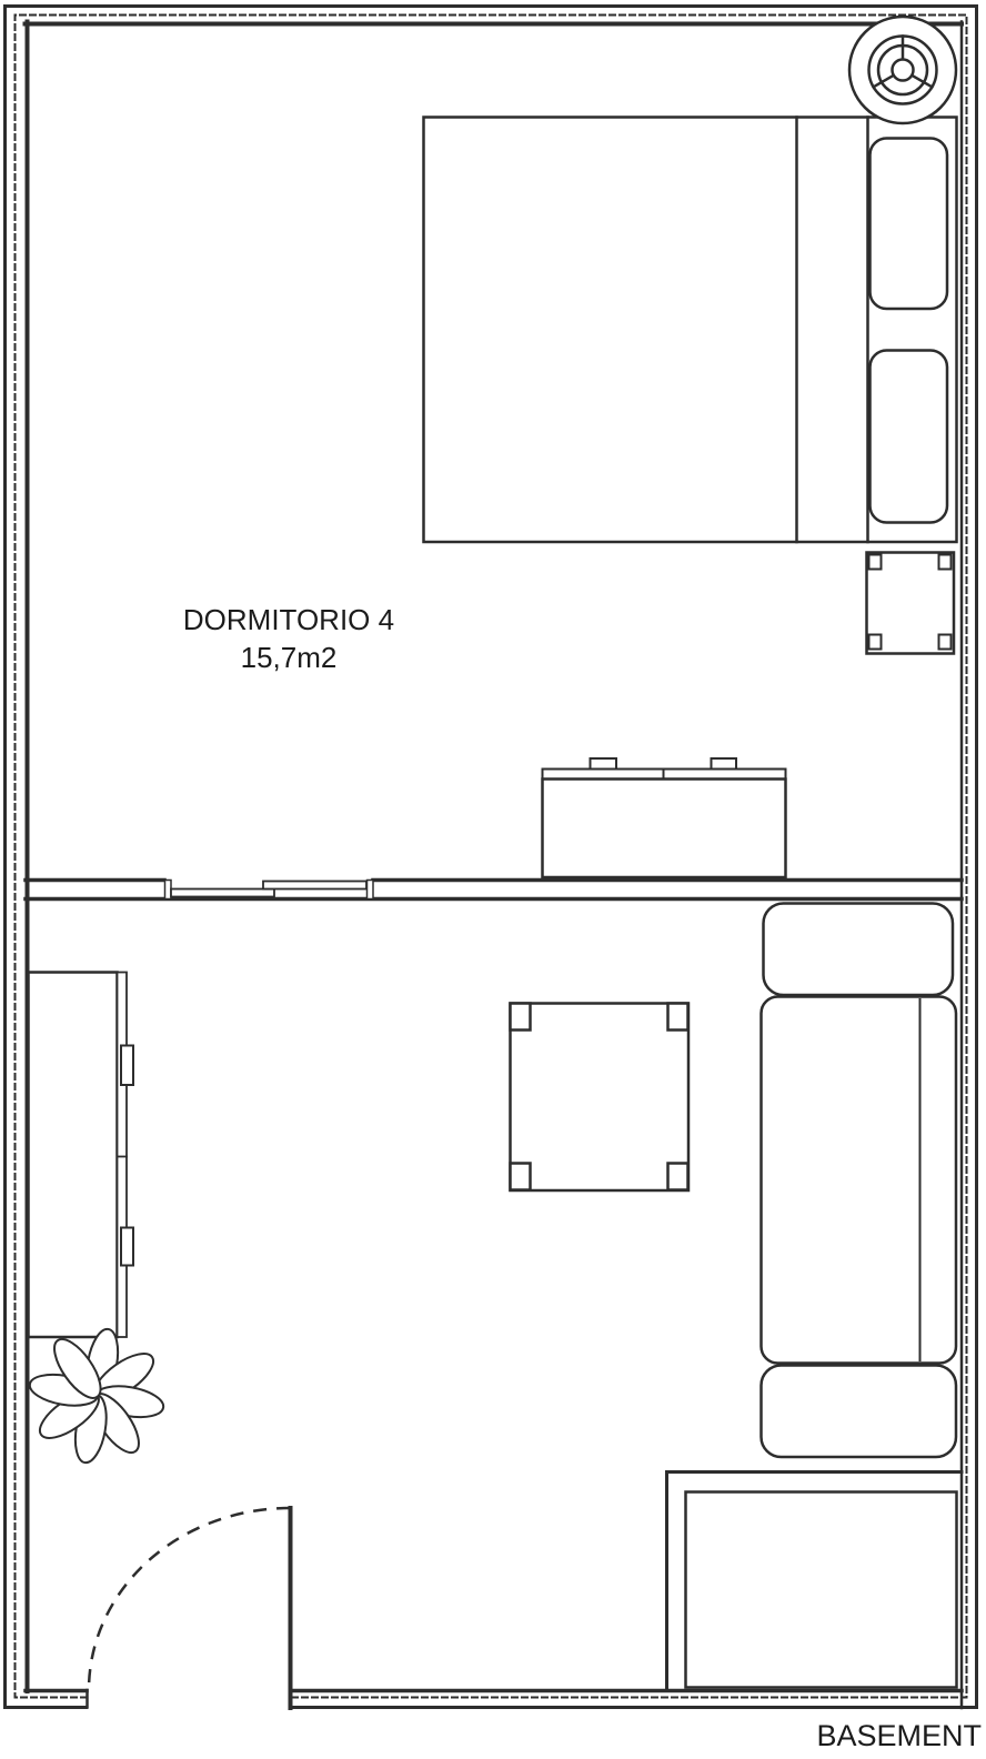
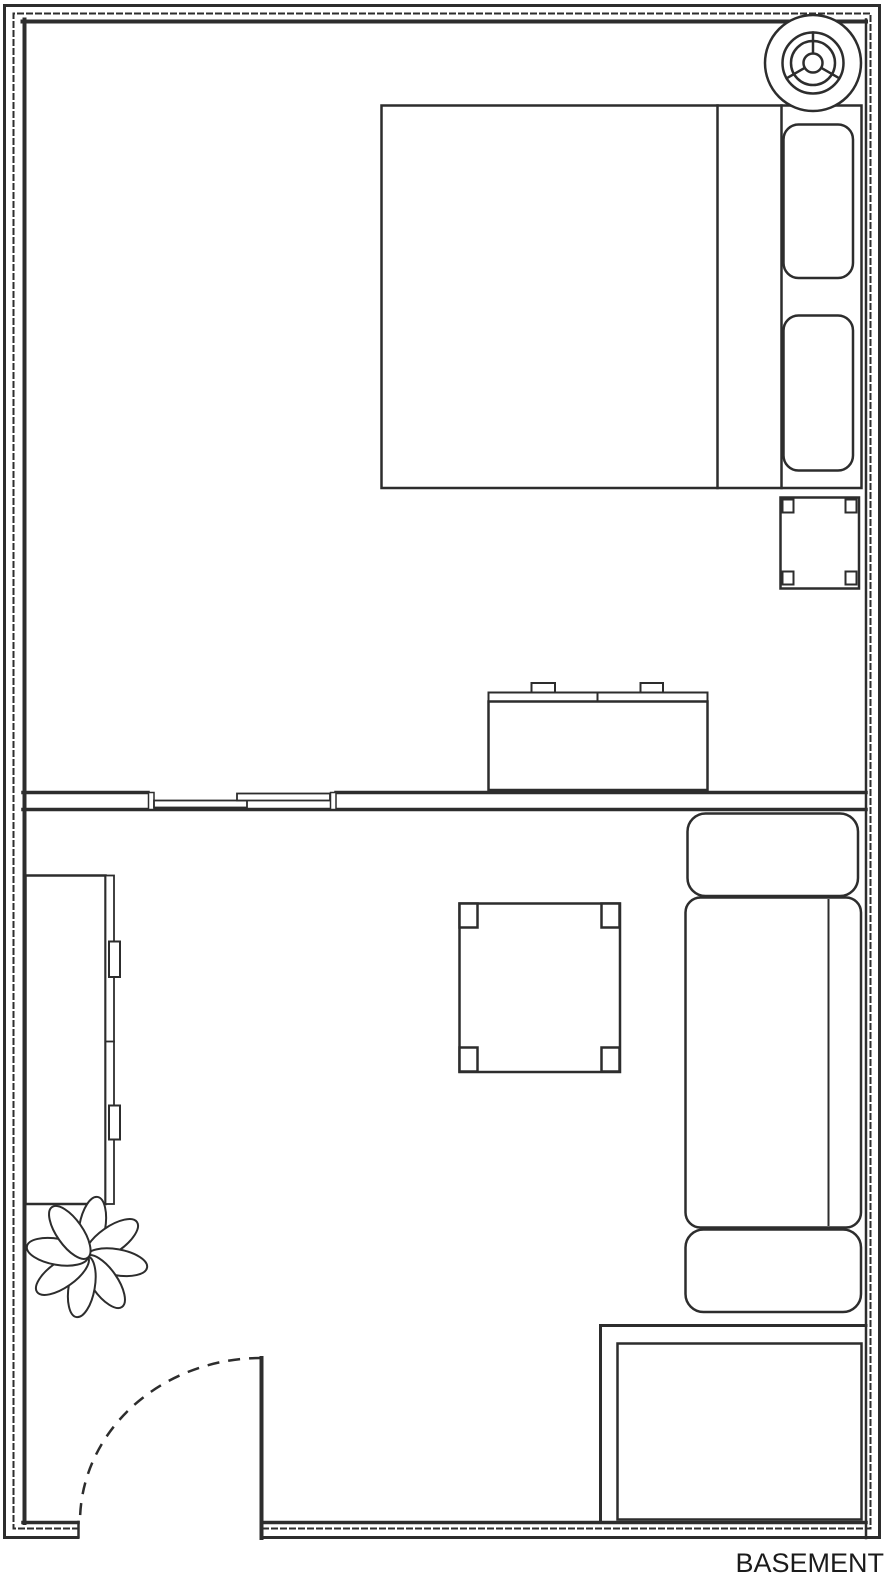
- DORMITORIO 4
- 15,7m2
  BASEMENT
